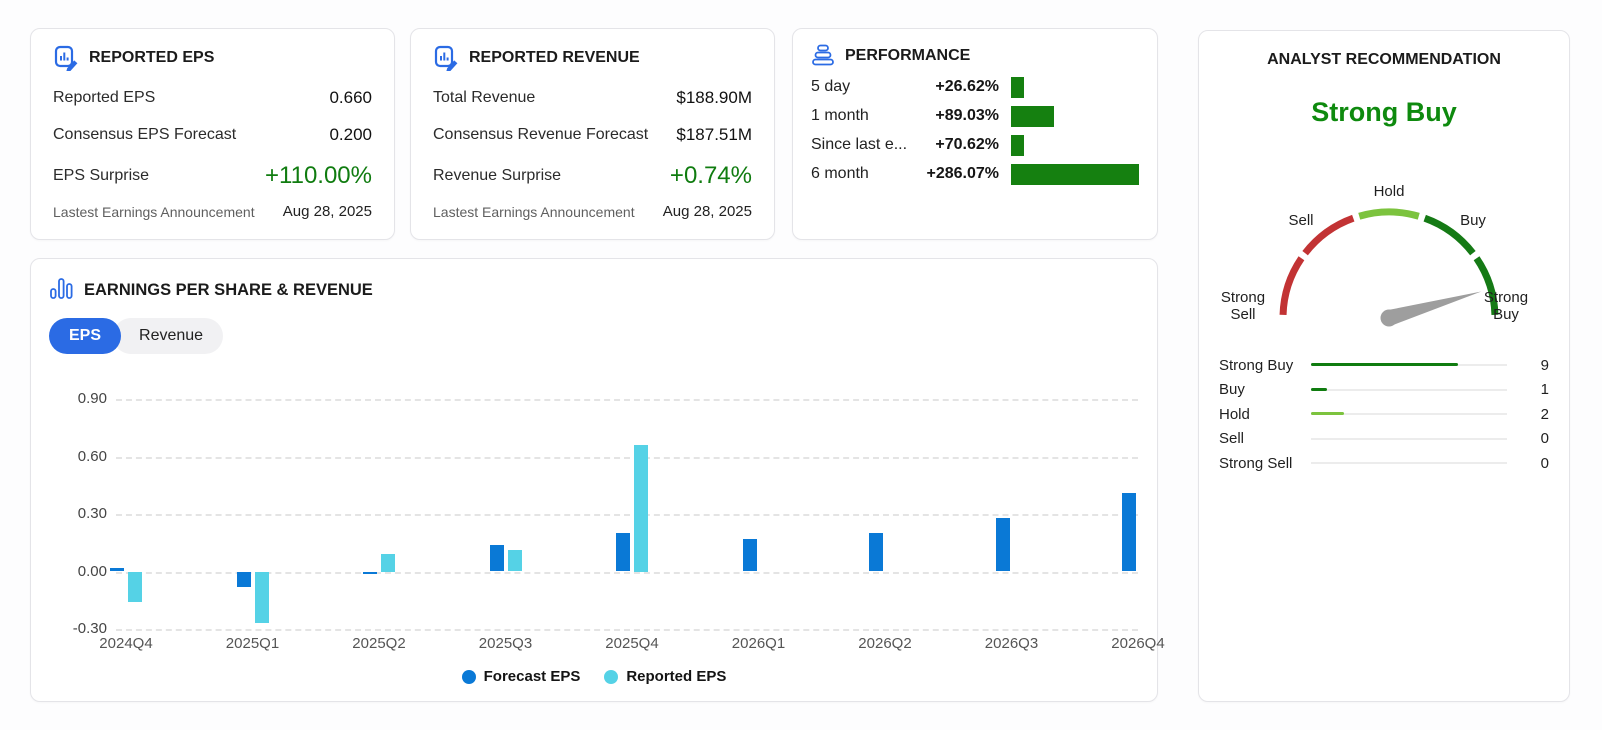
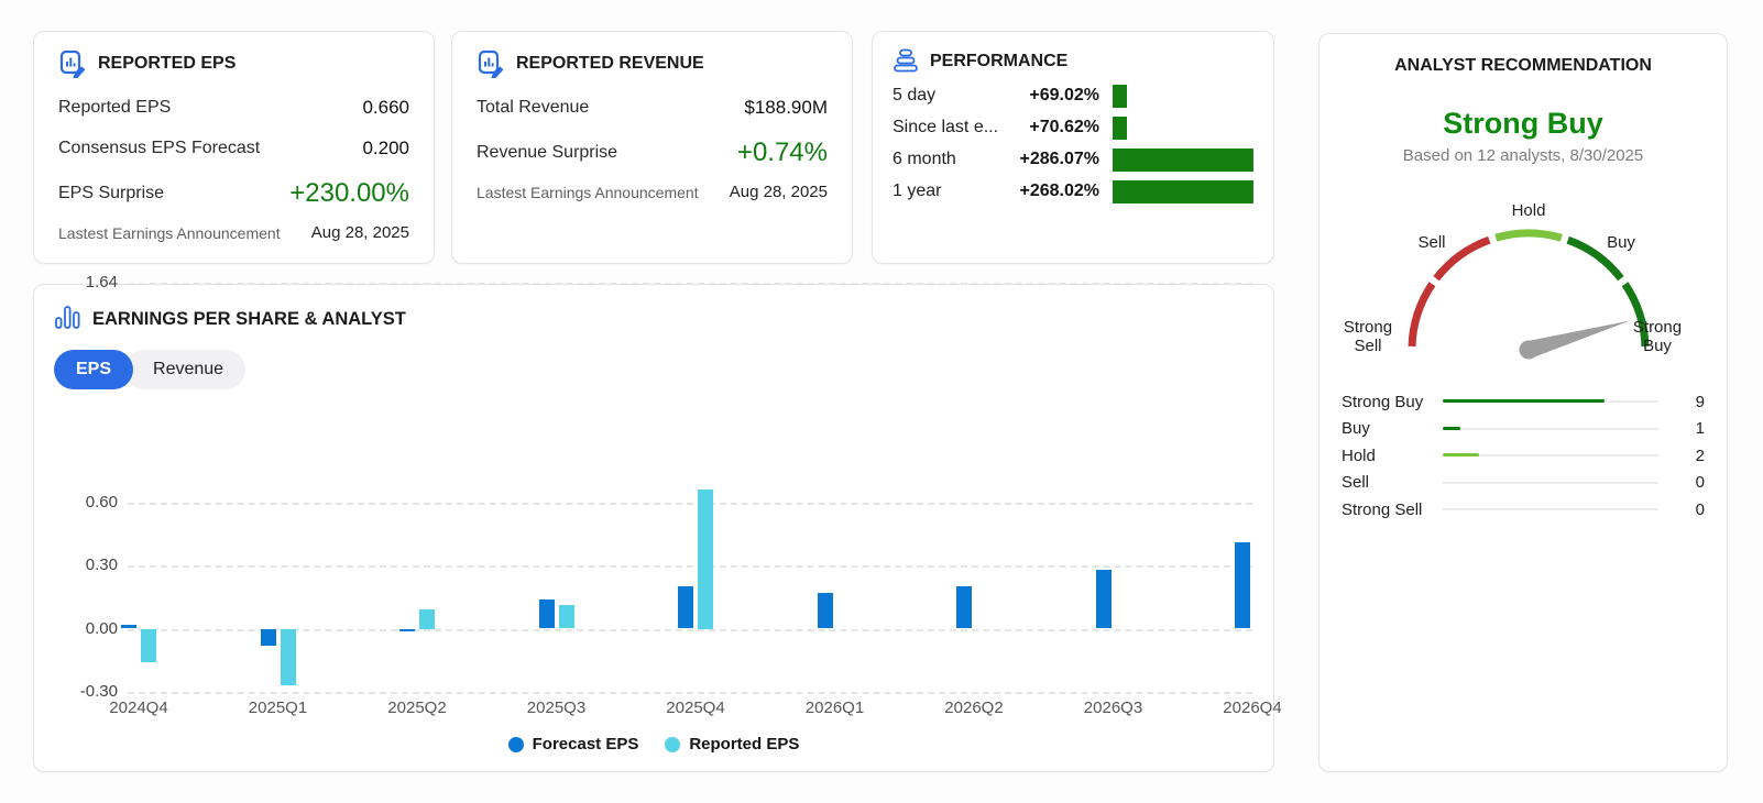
  REPORTED EPS
  Reported EPS
  0.660
  Consensus EPS Forecast
  0.200
  EPS Surprise
- +110.00%
+ +230.00%
  Lastest Earnings Announcement
  Aug 28, 2025
  REPORTED REVENUE
  Total Revenue
  $188.90M
- Consensus Revenue Forecast
- $187.51M
  Revenue Surprise
  +0.74%
  Lastest Earnings Announcement
  Aug 28, 2025
  PERFORMANCE
  5 day
- +26.62%
+ +69.02%
- 1 month
- +89.03%
  Since last e...
  +70.62%
  6 month
  +286.07%
+ 1 year
+ +268.02%
- EARNINGS PER SHARE & REVENUE
+ EARNINGS PER SHARE & ANALYST
  EPS
  Revenue
- 0.90
+ 1.64
  0.60
  0.30
  0.00
  -0.30
  2024Q4
  2025Q1
  2025Q2
  2025Q3
  2025Q4
  2026Q1
  2026Q2
  2026Q3
  2026Q4
  Forecast EPS
  Reported EPS
  ANALYST RECOMMENDATION
  Strong Buy
+ Based on 12 analysts, 8/30/2025
  Strong Sell
  Sell
  Hold
  Buy
  Strong Buy
  Strong Buy
  9
  Buy
  1
  Hold
  2
  Sell
  0
  Strong Sell
  0
